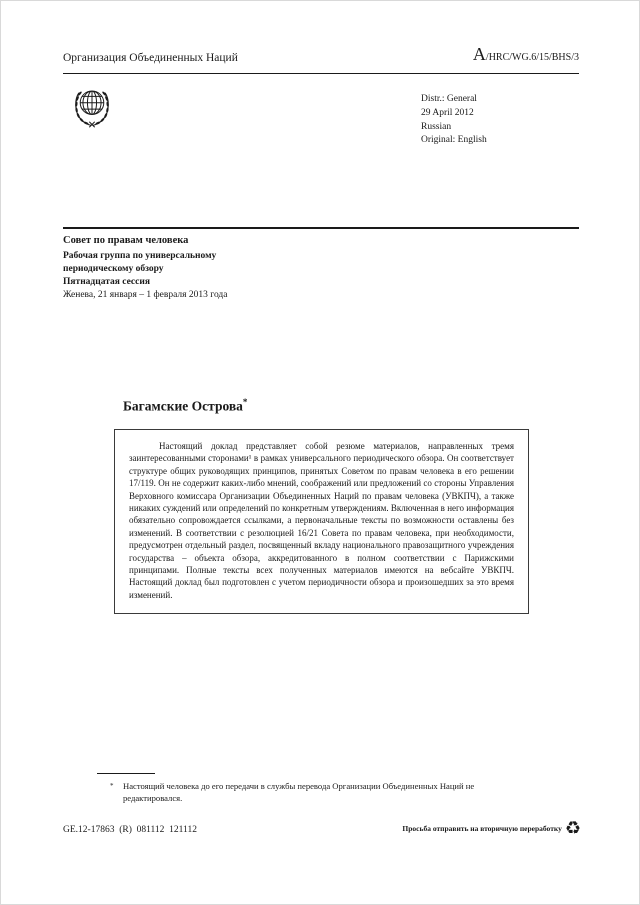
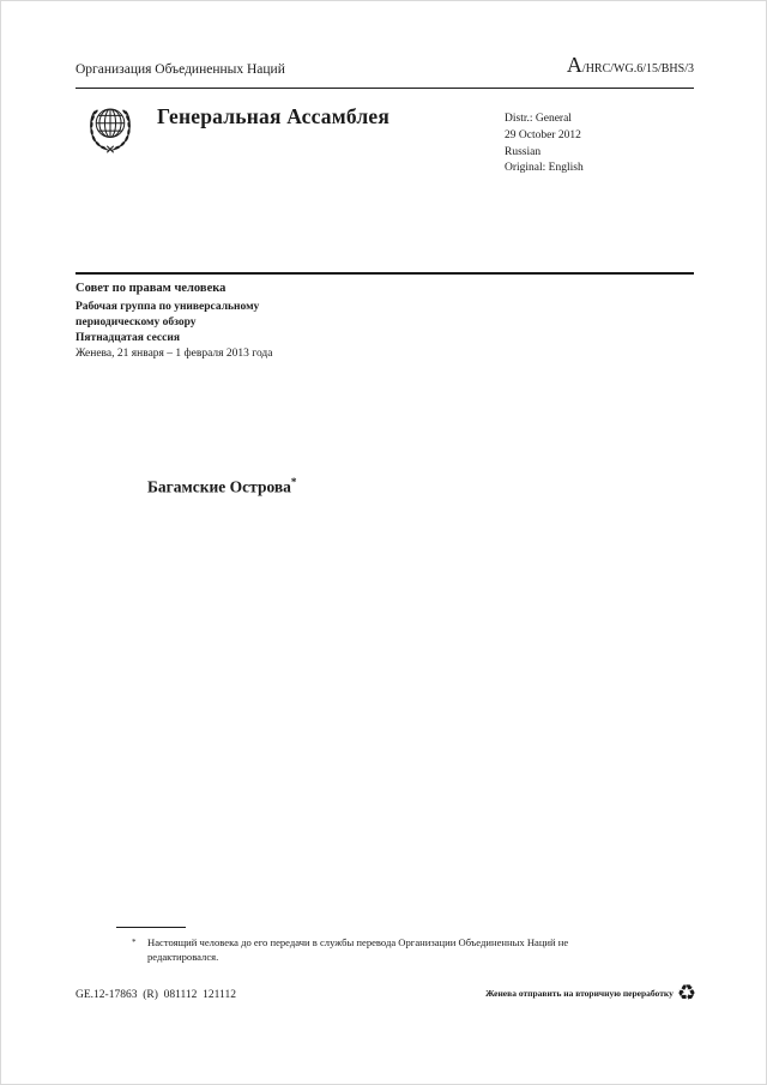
  Организация Объединенных Наций
  A/HRC/WG.6/15/BHS/3
+ Генеральная Ассамблея
  Distr.: General
- 29 April 2012
+ 29 October 2012
  Russian
  Original: English
  Совет по правам человека
  Рабочая группа по универсальному периодическому обзору
  Пятнадцатая сессия
  Женева, 21 января – 1 февраля 2013 года
  Багамские Острова*
- Настоящий доклад представляет собой резюме материалов, направленных тремя заинтересованными сторонами¹ в рамках универсального периодического обзора. Он соответствует структуре общих руководящих принципов, принятых Советом по правам человека в его решении 17/119. Он не содержит каких-либо мнений, соображений или предложений со стороны Управления Верховного комиссара Организации Объединенных Наций по правам человека (УВКПЧ), а также никаких суждений или определений по конкретным утверждениям. Включенная в него информация обязательно сопровождается ссылками, а первоначальные тексты по возможности оставлены без изменений. В соответствии с резолюцией 16/21 Совета по правам человека, при необходимости, предусмотрен отдельный раздел, посвященный вкладу национального правозащитного учреждения государства – объекта обзора, аккредитованного в полном соответствии с Парижскими принципами. Полные тексты всех полученных материалов имеются на вебсайте УВКПЧ. Настоящий доклад был подготовлен с учетом периодичности обзора и произошедших за это время изменений.
  *
  Настоящий человека до его передачи в службы перевода Организации Объединенных Наций не редактировался.
  GE.12-17863 (R) 081112 121112
- Просьба отправить на вторичную переработку
+ Женева отправить на вторичную переработку
  ♻
